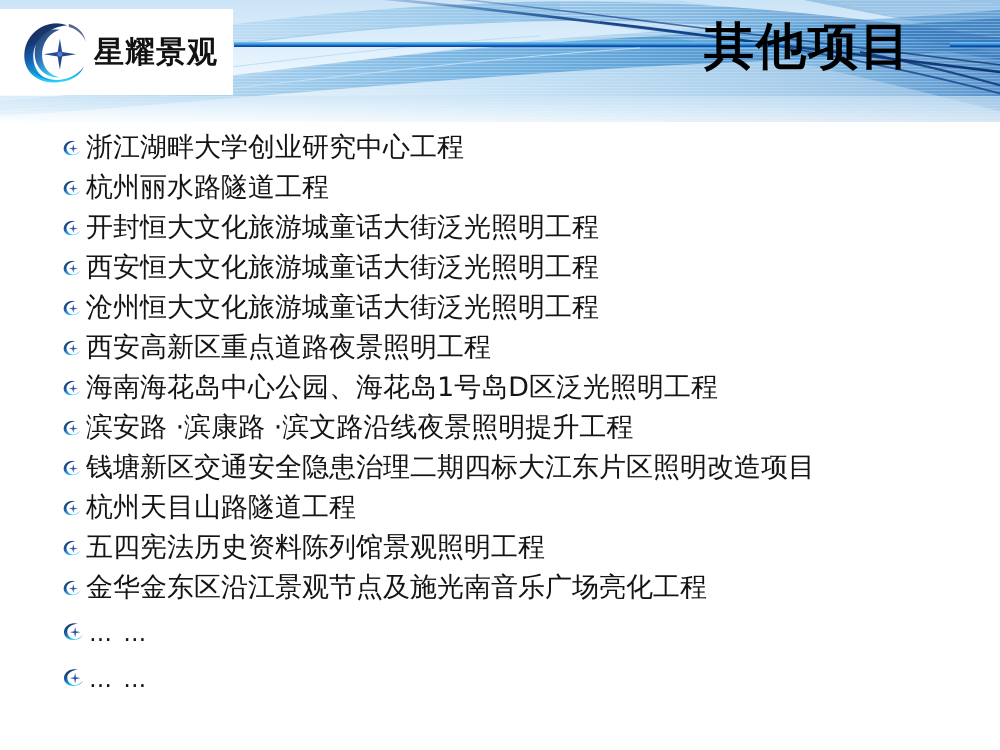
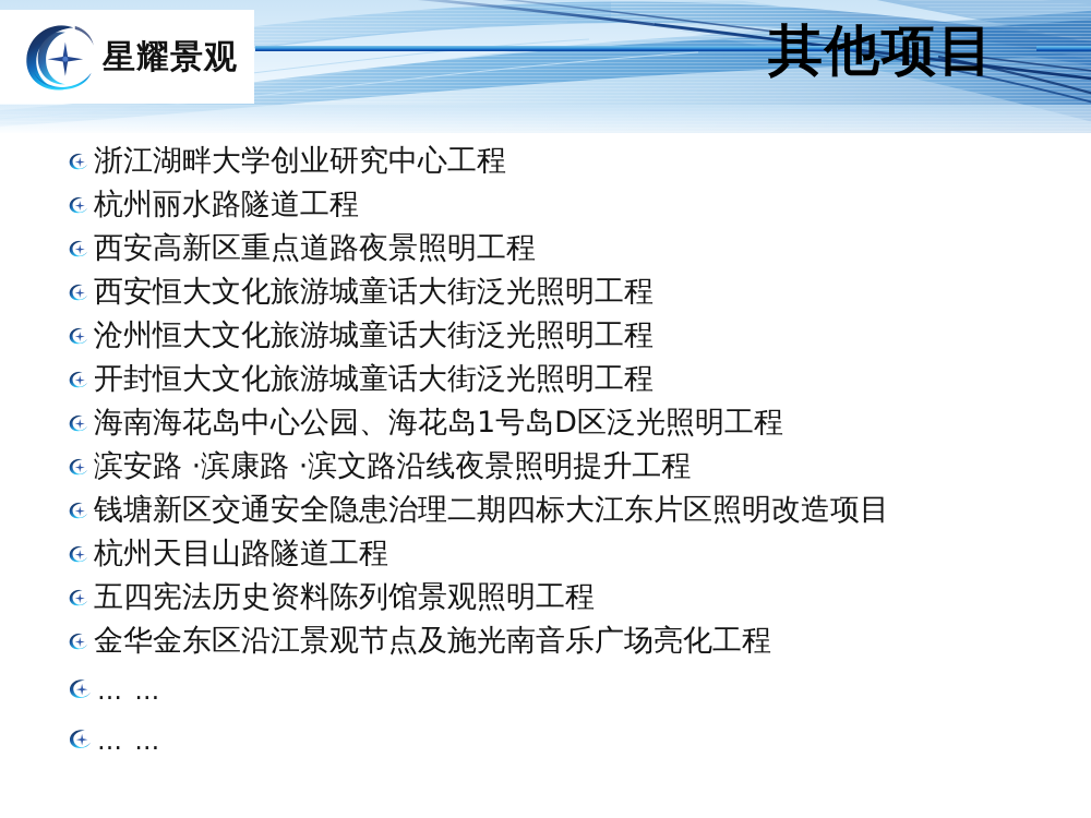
  星耀景观
  其他项目
  浙江湖畔大学创业研究中心工程
  杭州丽水路隧道工程
- 开封恒大文化旅游城童话大街泛光照明工程
+ 西安高新区重点道路夜景照明工程
  西安恒大文化旅游城童话大街泛光照明工程
  沧州恒大文化旅游城童话大街泛光照明工程
- 西安高新区重点道路夜景照明工程
+ 开封恒大文化旅游城童话大街泛光照明工程
  海南海花岛中心公园、海花岛1号岛D区泛光照明工程
  滨安路 ·滨康路 ·滨文路沿线夜景照明提升工程
  钱塘新区交通安全隐患治理二期四标大江东片区照明改造项目
  杭州天目山路隧道工程
  五四宪法历史资料陈列馆景观照明工程
  金华金东区沿江景观节点及施光南音乐广场亮化工程
  … …
  … …
